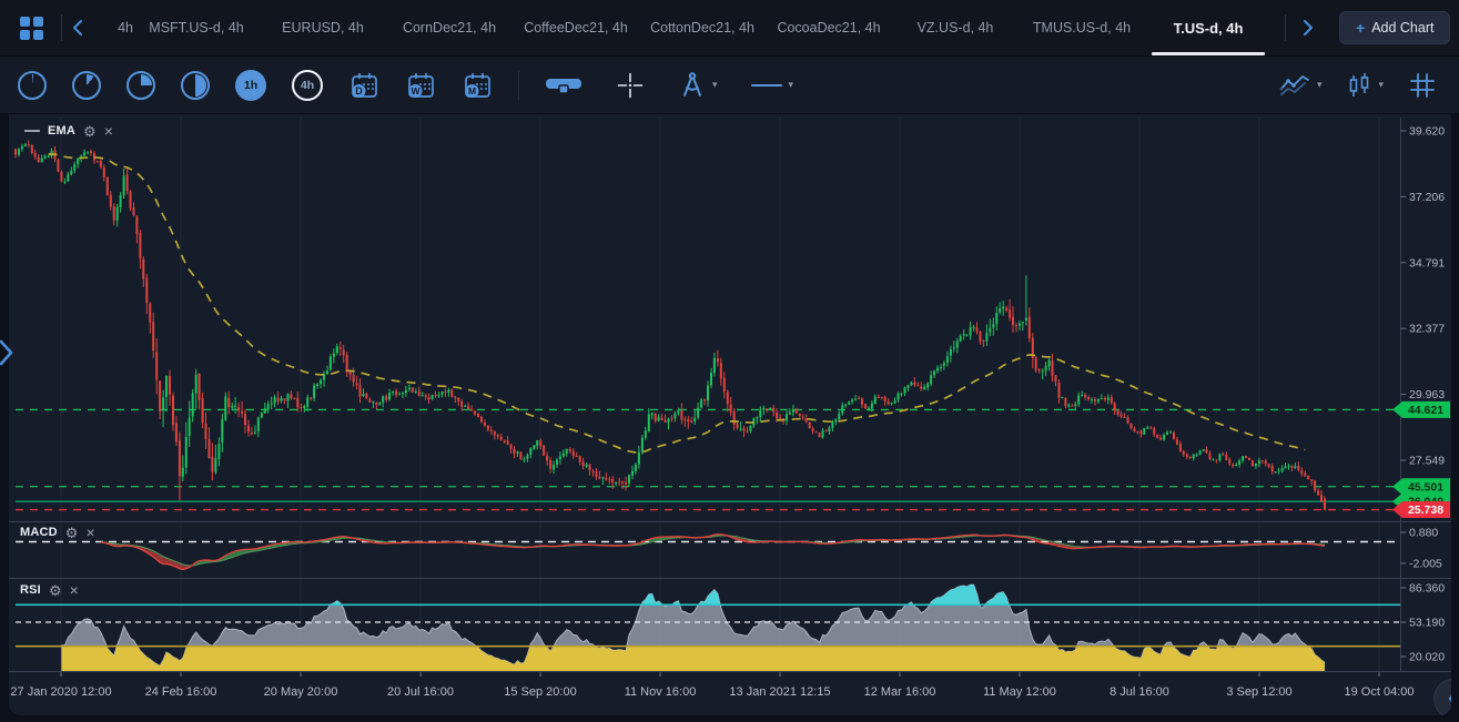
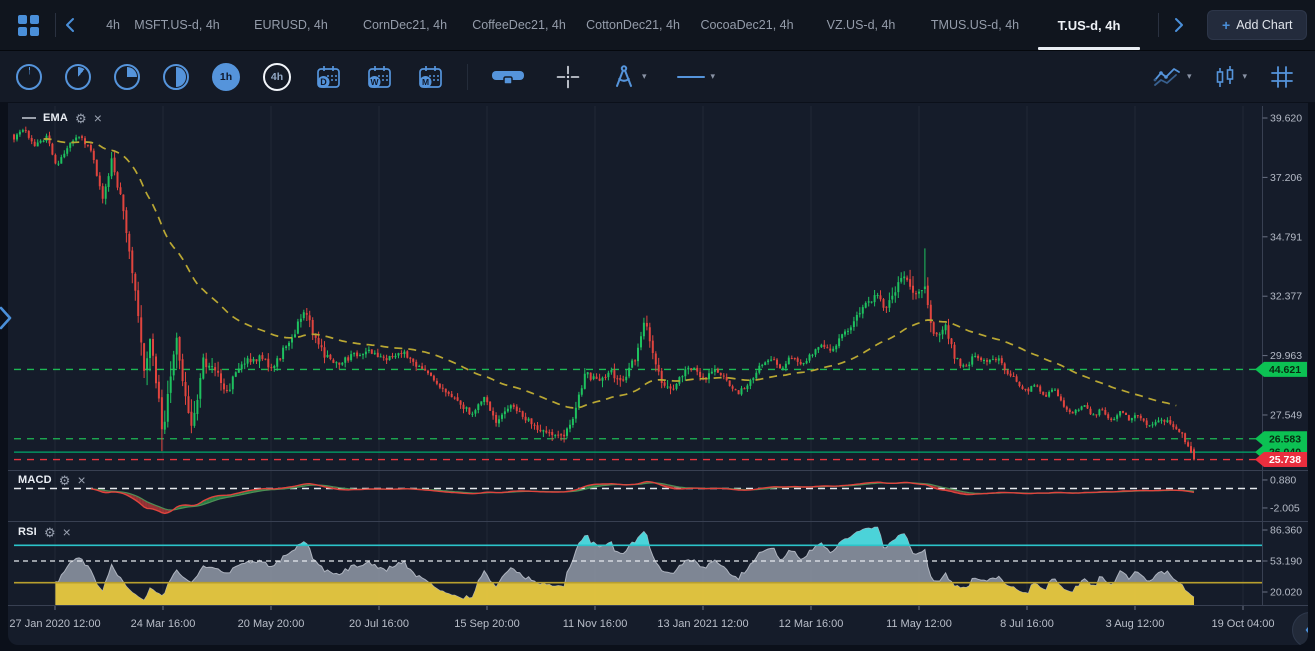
  4h
  MSFT.US-d, 4h
  EURUSD, 4h
  CornDec21, 4h
  CoffeeDec21, 4h
  CottonDec21, 4h
  CocoaDec21, 4h
  VZ.US-d, 4h
  TMUS.US-d, 4h
  T.US-d, 4h
  +
  Add Chart
  1h
  4h
  D
  W
  M
  ▾
  ▾
  ▾
  ▾
  27 Jan 2020 12:00
- 24 Feb 16:00
+ 24 Mar 16:00
  20 May 20:00
  20 Jul 16:00
  15 Sep 20:00
  11 Nov 16:00
- 13 Jan 2021 12:15
+ 13 Jan 2021 12:00
  12 Mar 16:00
  11 May 12:00
  8 Jul 16:00
- 3 Sep 12:00
+ 3 Aug 12:00
  19 Oct 04:00
  39.620
  37.206
  34.791
  32.377
  29.963
  27.549
  0.880
  -2.005
  86.360
  53.190
  20.020
  44.621
- 45.501
+ 26.583
  25.738
  EMA
  ⚙
  ×
  MACD
  ⚙
  ×
  RSI
  ⚙
  ×
